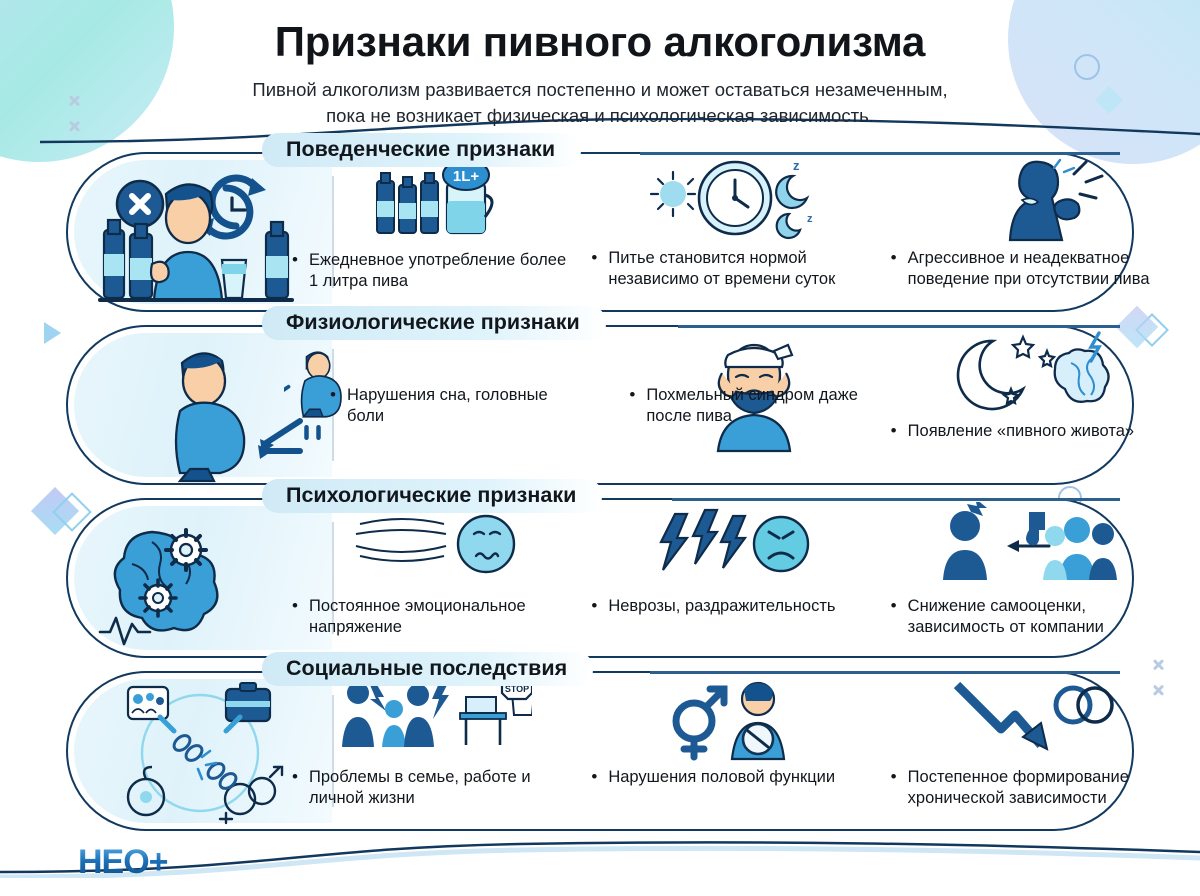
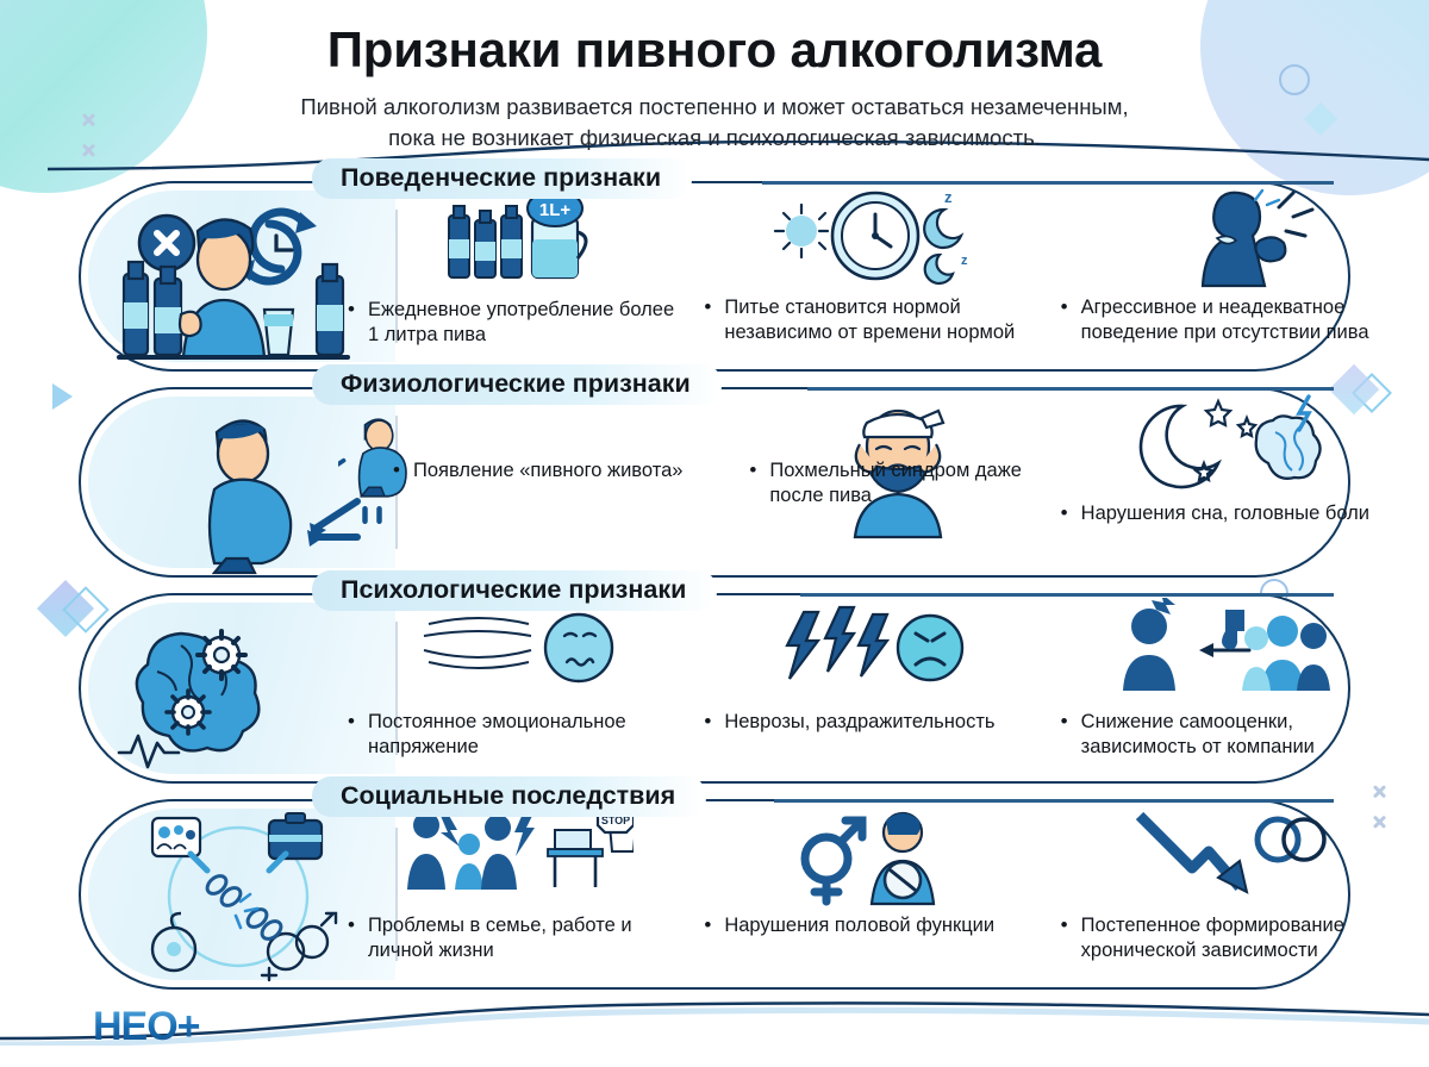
  Признаки пивного алкоголизма
  Пивной алкоголизм развивается постепенно и может оставаться незамеченным,
  пока не возникает физическая и психологическая зависимость.
  Поведенческие признаки
  1L+
  Ежедневное употребление более 1 литра пива
  z
  z
- Питье становится нормой независимо от времени суток
+ Питье становится нормой независимо от времени нормой
  Агрессивное и неадекватное поведение при отсутствии пива
  Физиологические признаки
- Нарушения сна, головные боли
+ Появление «пивного живота»
  Похмельный синдром даже после пива
- Появление «пивного живота»
+ Нарушения сна, головные боли
  Психологические признаки
  Постоянное эмоциональное напряжение
  Неврозы, раздражительность
  Снижение самооценки, зависимость от компании
  Социальные последствия
  STOP
  Проблемы в семье, работе и личной жизни
  Нарушения половой функции
  Постепенное формирование хронической зависимости
  НЕО+
